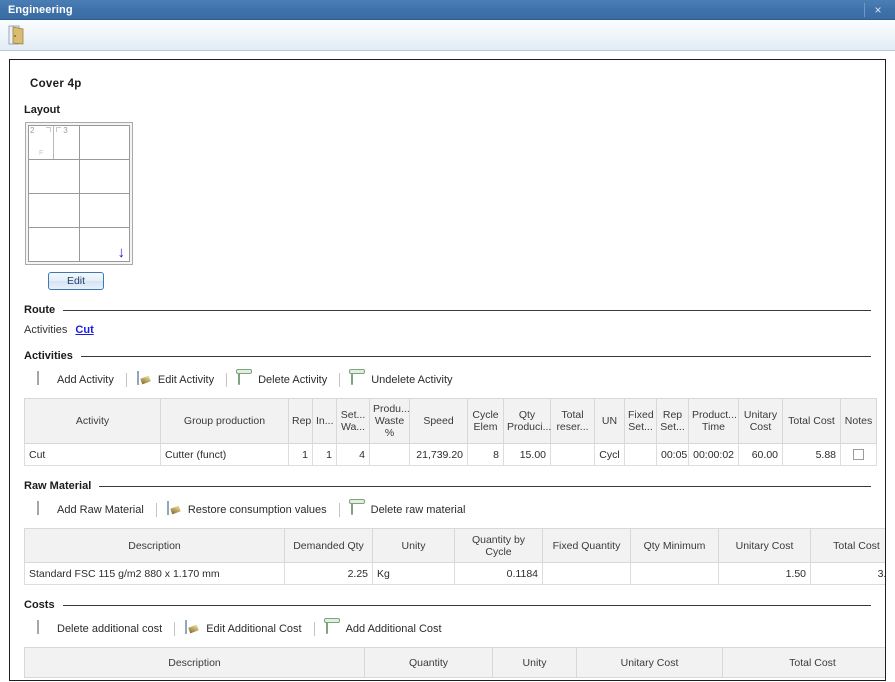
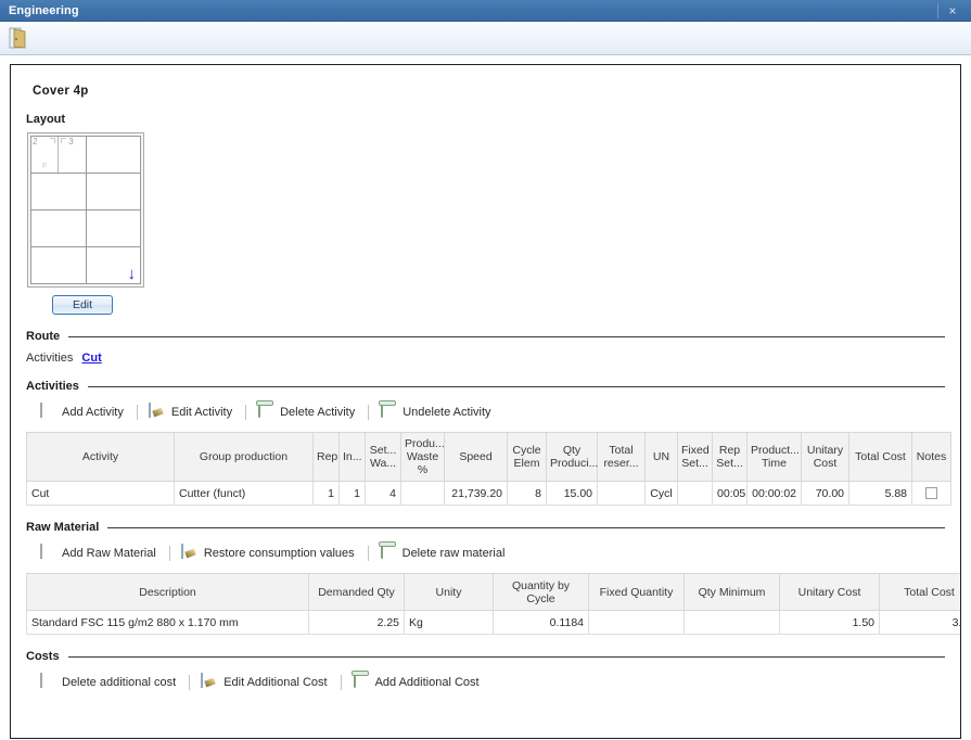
  Engineering
  ×
  Cover 4p
  Layout
  2
  3
  ↓
  Edit
  Route
  Activities
  Cut
  Activities
  Add Activity
  Edit Activity
  Delete Activity
  Undelete Activity
  Activity	Group production	Rep	In...	Set... Wa...	Produ... Waste %	Speed	Cycle Elem	Qty Produci...	Total reser...	UN	Fixed Set...	Rep Set...	Product... Time	Unitary Cost	Total Cost	Notes
- Cut	Cutter (funct)	1	1	4		21,739.20	8	15.00		Cycl		00:05	00:00:02	60.00	5.88
+ Cut	Cutter (funct)	1	1	4		21,739.20	8	15.00		Cycl		00:05	00:00:02	70.00	5.88
  Raw Material
  Add Raw Material
  Restore consumption values
  Delete raw material
  Description	Demanded Qty	Unity	Quantity by Cycle	Fixed Quantity	Qty Minimum	Unitary Cost	Total Cost
  Standard FSC 115 g/m2 880 x 1.170 mm	2.25	Kg	0.1184			1.50	3.
  Costs
  Delete additional cost
  Edit Additional Cost
  Add Additional Cost
- Description	Quantity	Unity	Unitary Cost	Total Cost
